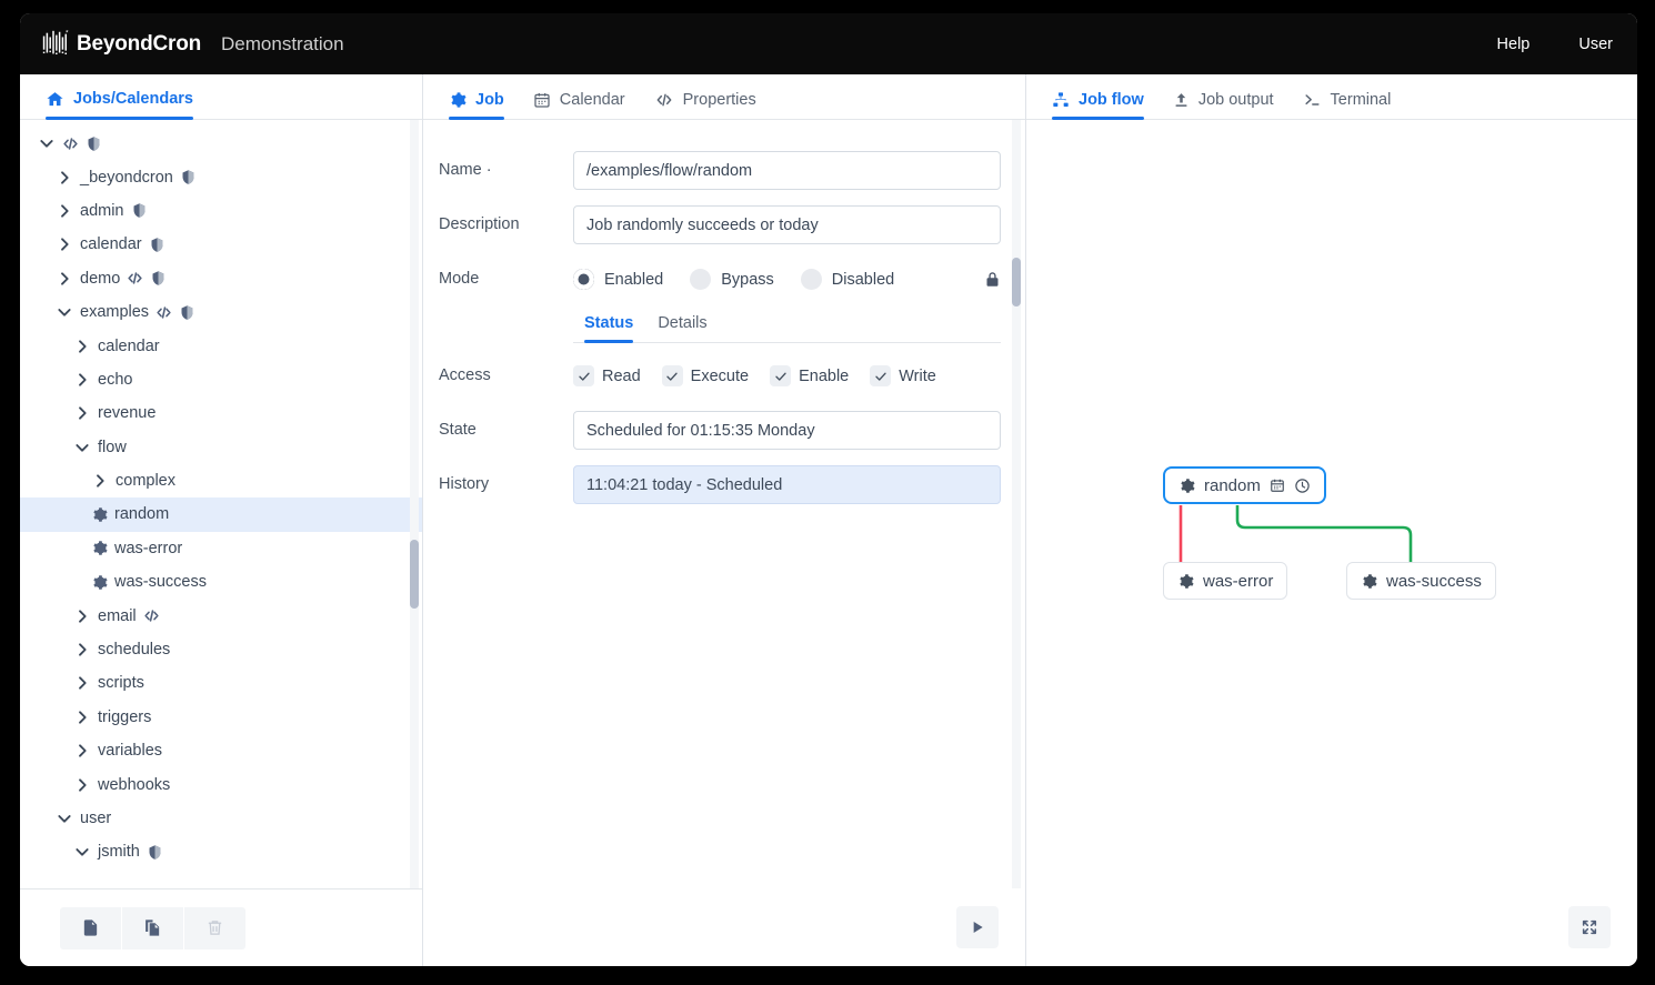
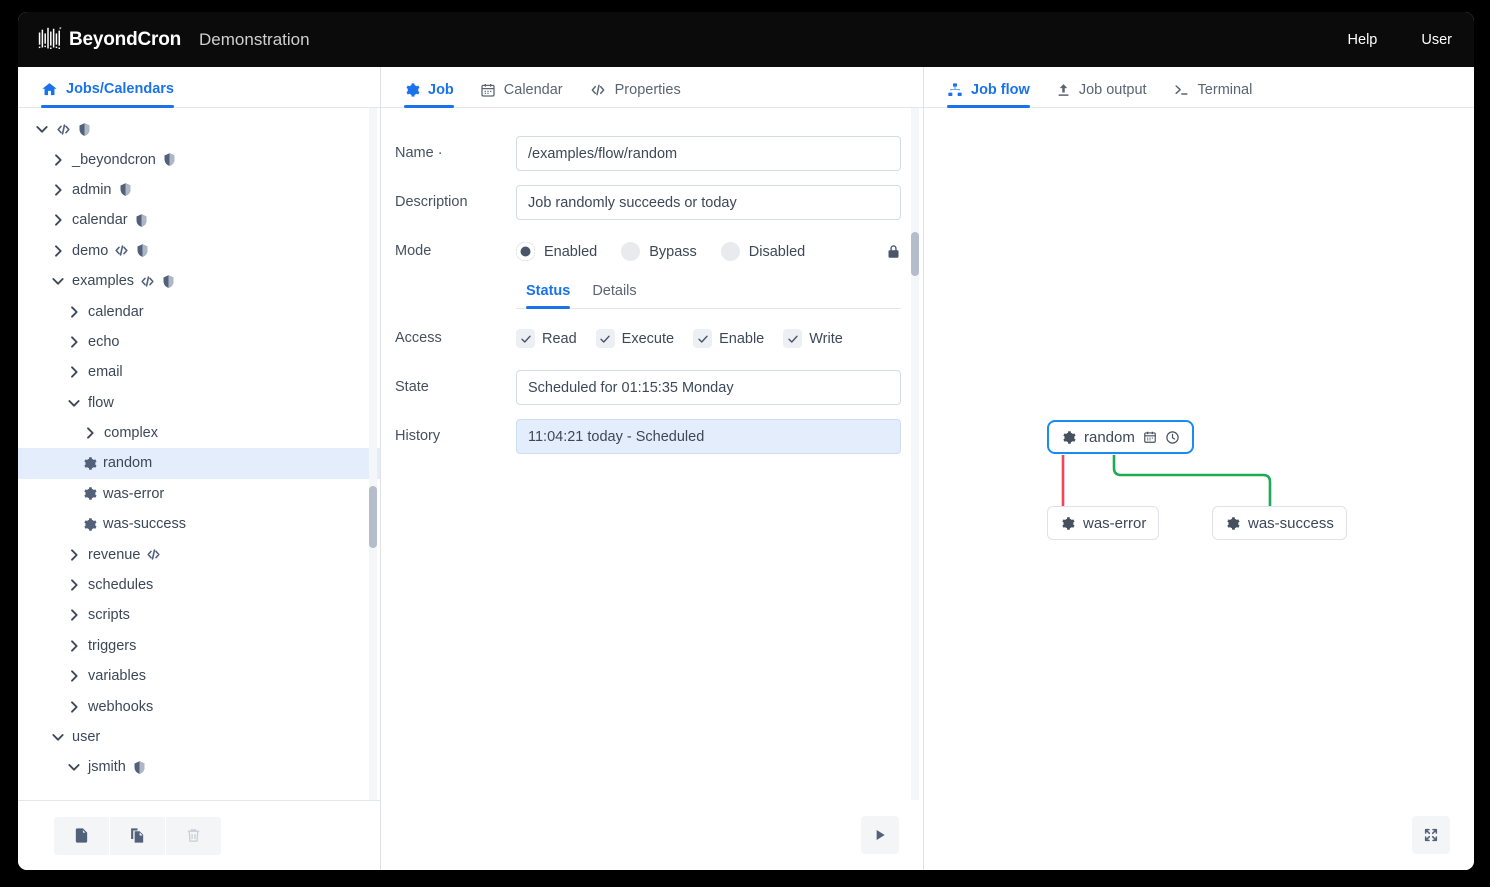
  BeyondCron
  Demonstration
  Help
  User
  Jobs/Calendars
  _beyondcron
  admin
  calendar
  demo
  examples
  calendar
  echo
- revenue
+ email
  flow
  complex
  random
  was-error
  was-success
- email
+ revenue
  schedules
  scripts
  triggers
  variables
  webhooks
  user
  jsmith
  Job
  Calendar
  Properties
  Name ·
  /examples/flow/random
  Description
  Job randomly succeeds or today
  Mode
  Enabled
  Bypass
  Disabled
  Status
  Details
  Access
  Read
  Execute
  Enable
  Write
  State
  Scheduled for 01:15:35 Monday
  History
  11:04:21 today - Scheduled
  Job flow
  Job output
  Terminal
  random
  was-error
  was-success
